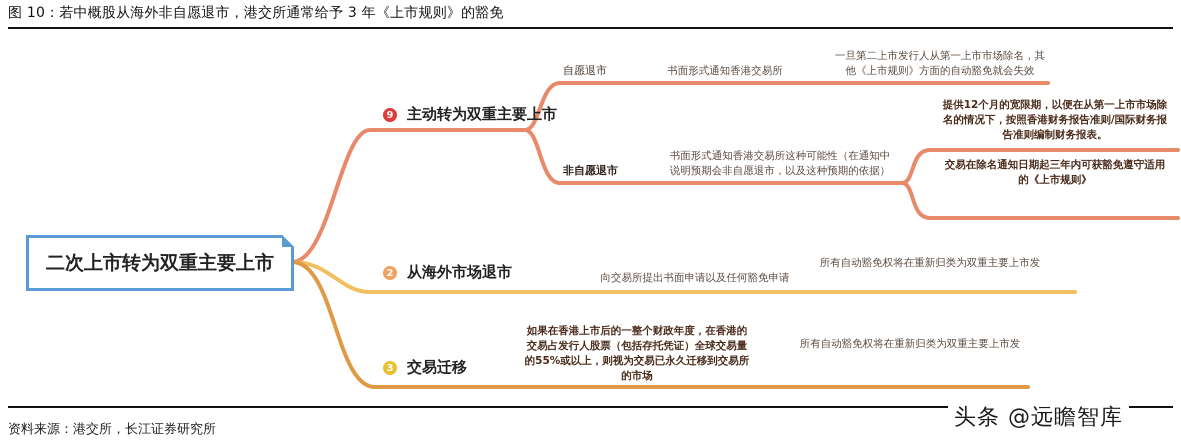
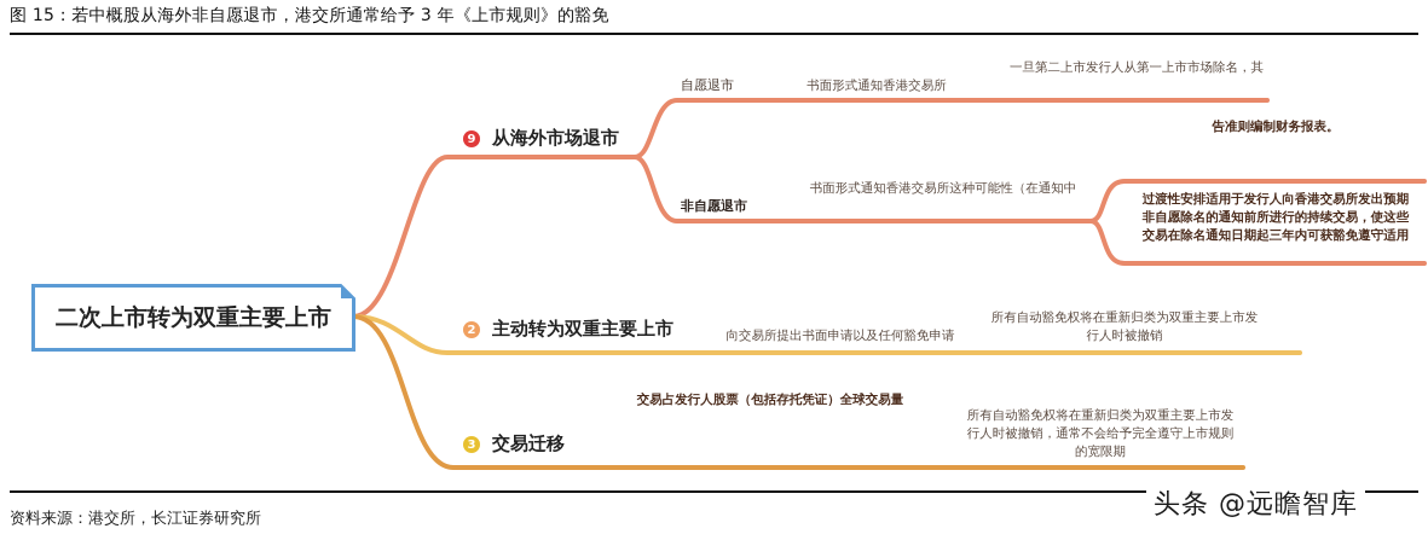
- 图 10：若中概股从海外非自愿退市，港交所通常给予 3 年《上市规则》的豁免
+ 图 15：若中概股从海外非自愿退市，港交所通常给予 3 年《上市规则》的豁免
  二次上市转为双重主要上市
  9
- 主动转为双重主要上市
+ 从海外市场退市
  自愿退市
  书面形式通知香港交易所
  一旦第二上市发行人从第一上市市场除名，其
- 他《上市规则》方面的自动豁免就会失效
  非自愿退市
  书面形式通知香港交易所这种可能性（在通知中
- 说明预期会非自愿退市，以及这种预期的依据）
- 提供12个月的宽限期，以便在从第一上市市场除
- 名的情况下，按照香港财务报告准则/国际财务报
  告准则编制财务报表。
+ 过渡性安排适用于发行人向香港交易所发出预期
+ 非自愿除名的通知前所进行的持续交易，使这些
  交易在除名通知日期起三年内可获豁免遵守适用
- 的《上市规则》
  2
- 从海外市场退市
+ 主动转为双重主要上市
  向交易所提出书面申请以及任何豁免申请
  所有自动豁免权将在重新归类为双重主要上市发
+ 行人时被撤销
  3
  交易迁移
- 如果在香港上市后的一整个财政年度，在香港的
  交易占发行人股票（包括存托凭证）全球交易量
- 的55%或以上，则视为交易已永久迁移到交易所
- 的市场
  所有自动豁免权将在重新归类为双重主要上市发
+ 行人时被撤销，通常不会给予完全遵守上市规则
+ 的宽限期
  资料来源：港交所，长江证券研究所
  头条 @远瞻智库
